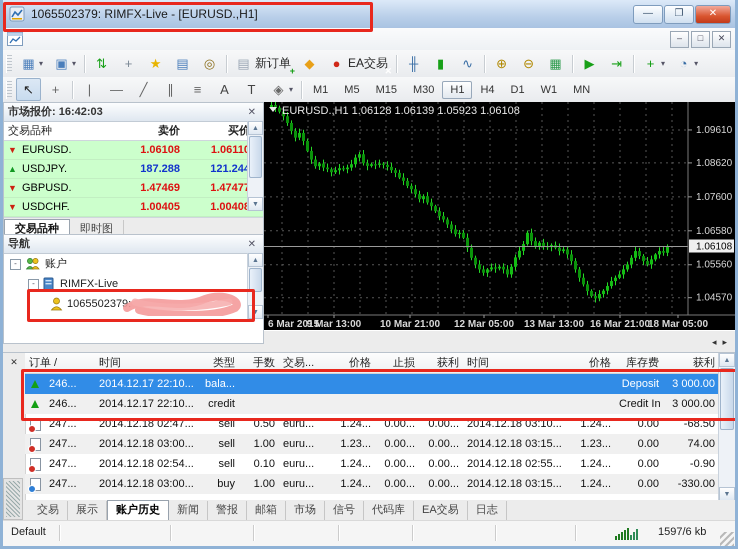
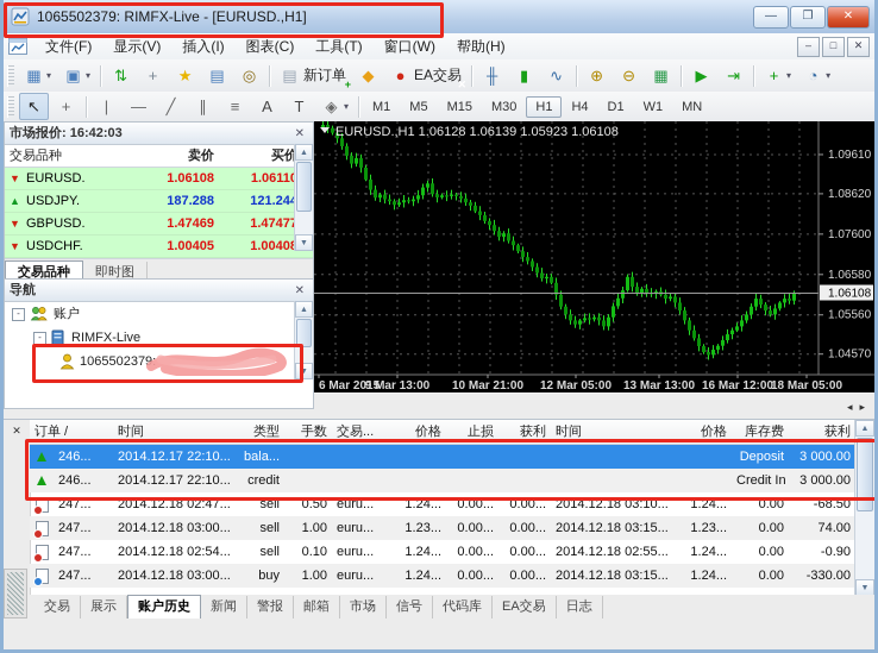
  1065502379: RIMFX-Live - [EURUSD.,H1]
  —
  ❐
  ✕
+ 文件(F)
+ 显示(V)
+ 插入(I)
+ 图表(C)
+ 工具(T)
+ 窗口(W)
+ 帮助(H)
  –
  □
  ✕
  ▦
  ▾
  ▣
  ▾
  ⇅
  +
  ★
  ▤
  ◎
  ▤
  +
  新订单
  ◆
  ●
  ✕
  EA交易
  ╫
  ▮
  ∿
  ⊕
  ⊖
  ▦
  ▶
  ⇥
  +
  ▾
  ◔
  ▾
  ↖
  +
  |
  —
  ╱
  ∥
  ≡
  A
  T
  ◈
  ▾
  M1
  M5
  M15
  M30
  H1
  H4
  D1
  W1
  MN
  市场报价: 16:42:03
  ✕
  交易品种
  卖价
  买价
  ▼
  EURUSD.
  1.06108
  1.0611
  ▲
  USDJPY.
  187.288
  121.24
  ▼
  GBPUSD.
  1.47469
  1.4747
  ▼
  USDCHF.
  1.00405
  1.0040
  交易品种
  即时图
  导航
  ✕
  -
  账户
  -
  RIMFX-Live
  1065502379
  1.09610
  1.08620
  1.07600
  1.06580
  1.05560
  1.04570
  1.06108
  6 Mar 2015
  9 Mar 13:00
  10 Mar 21:00
  12 Mar 05:00
  13 Mar 13:00
- 16 Mar 21:00
+ 16 Mar 12:00
  18 Mar 05:00
  EURUSD.,H1 1.06128 1.06139 1.05923 1.06108
  ◂
  ▸
  ✕
  订单 /
  时间
  类型
  手数
  交易...
  价格
  止损
  获利
  时间
  价格
  库存费
  获利
  246...
  2014.12.17 22:10...
  bala...
  Deposit
  3 000.00
  246...
  2014.12.17 22:10...
  credit
  Credit In
  3 000.00
  247...
  2014.12.18 02:47...
  sell
  0.50
  euru...
  1.24...
  0.00...
  0.00...
  2014.12.18 03:10...
  1.24...
  0.00
  -68.50
  247...
  2014.12.18 03:00...
  sell
  1.00
  euru...
  1.23...
  0.00...
  0.00...
  2014.12.18 03:15...
  1.23...
  0.00
  74.00
  247...
  2014.12.18 02:54...
  sell
  0.10
  euru...
  1.24...
  0.00...
  0.00...
  2014.12.18 02:55...
  1.24...
  0.00
  -0.90
  247...
  2014.12.18 03:00...
  buy
  1.00
  euru...
  1.24...
  0.00...
  0.00...
  2014.12.18 03:15...
  1.24...
  0.00
  -330.00
  交易
  展示
  账户历史
  新闻
  警报
  邮箱
  市场
  信号
  代码库
  EA交易
  日志
- Default
- 1597/6 kb
